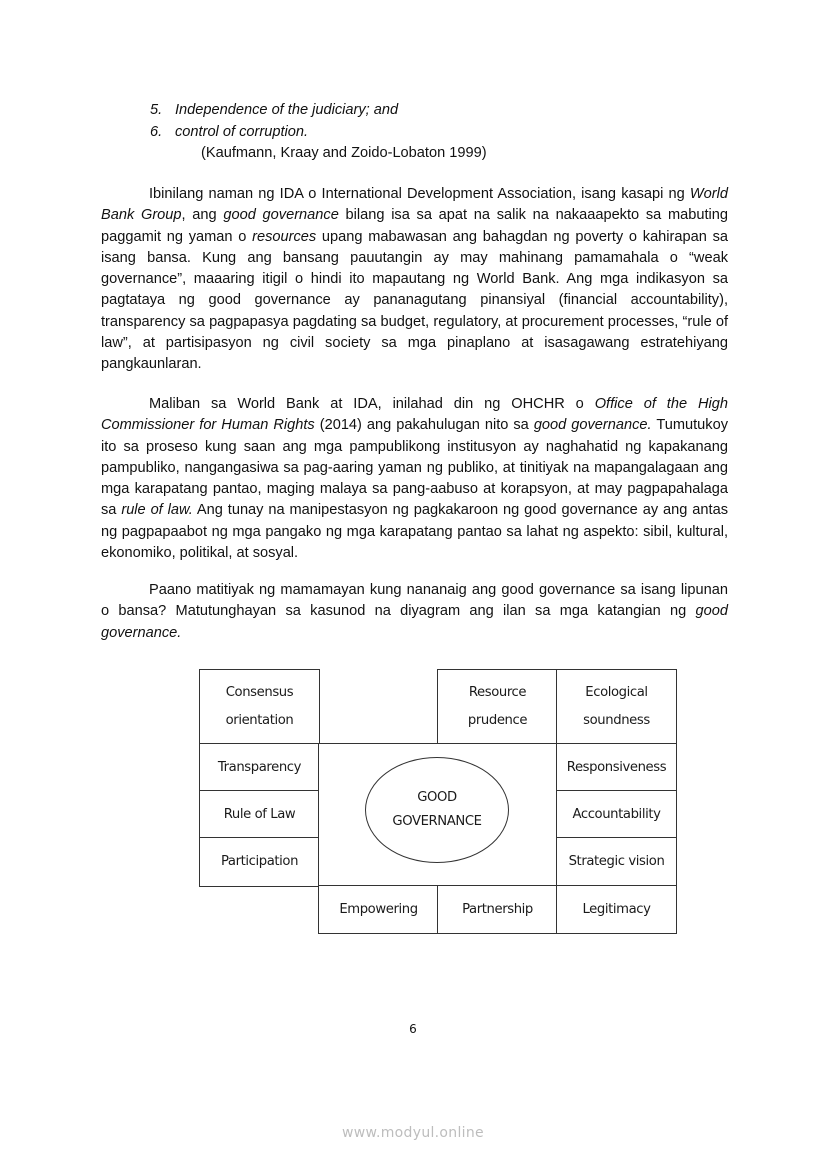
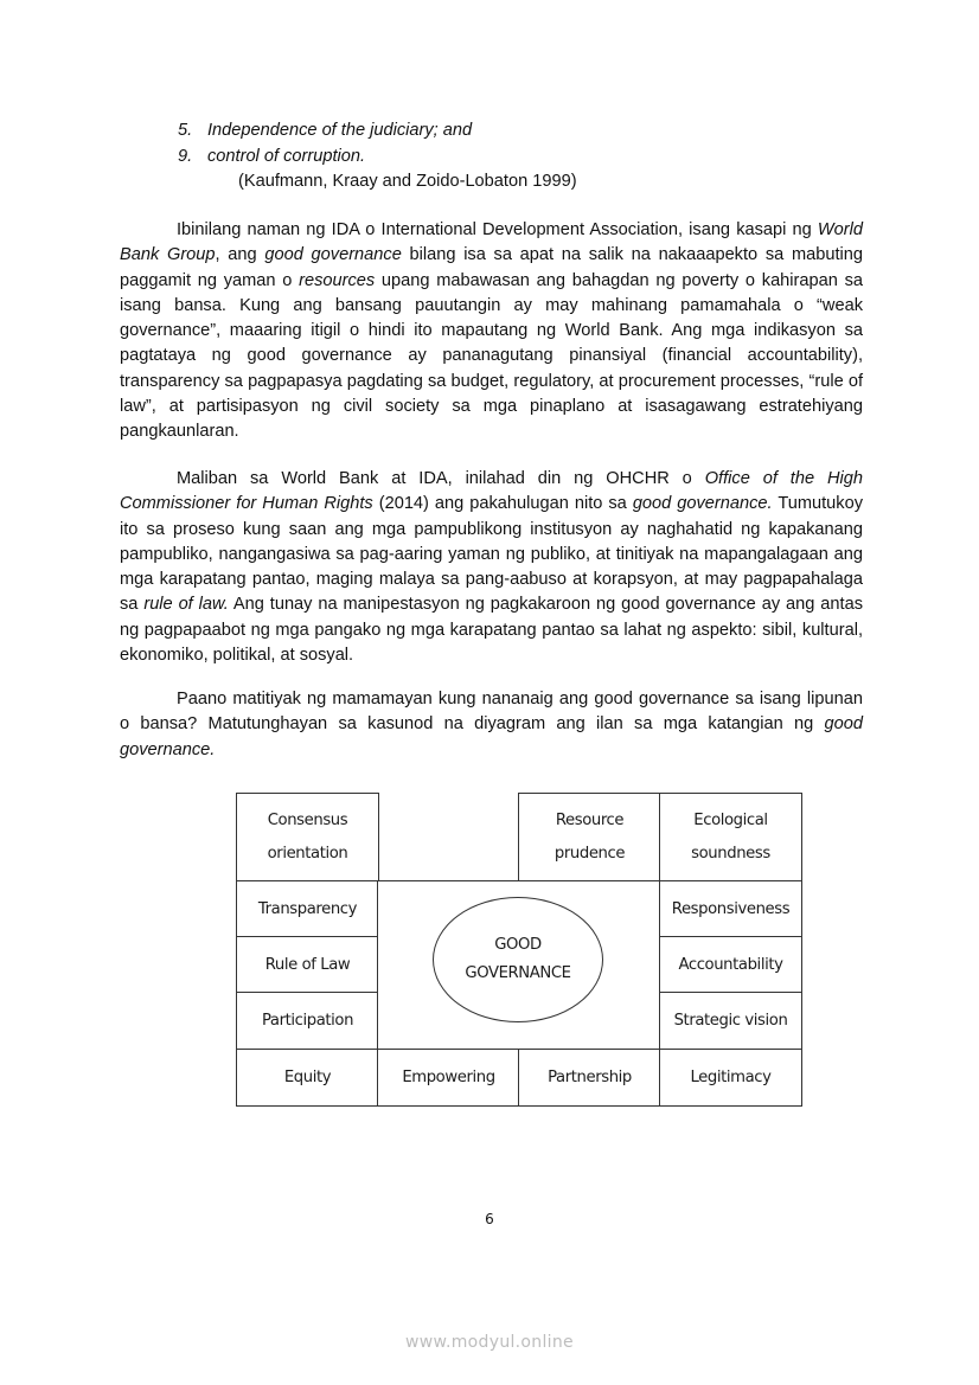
  5.
  Independence of the judiciary; and
- 6.
+ 9.
  control of corruption.
  (Kaufmann, Kraay and Zoido-Lobaton 1999)
  Ibinilang naman ng IDA o International Development Association, isang kasapi ng World Bank Group, ang good governance bilang isa sa apat na salik na nakaaapekto sa mabuting paggamit ng yaman o resources upang mabawasan ang bahagdan ng poverty o kahirapan sa isang bansa. Kung ang bansang pauutangin ay may mahinang pamamahala o “weak governance”, maaaring itigil o hindi ito mapautang ng World Bank. Ang mga indikasyon sa pagtataya ng good governance ay pananagutang pinansiyal (financial accountability), transparency sa pagpapasya pagdating sa budget, regulatory, at procurement processes, “rule of law”, at partisipasyon ng civil society sa mga pinaplano at isasagawang estratehiyang pangkaunlaran.
  Maliban sa World Bank at IDA, inilahad din ng OHCHR o Office of the High Commissioner for Human Rights (2014) ang pakahulugan nito sa good governance. Tumutukoy ito sa proseso kung saan ang mga pampublikong institusyon ay naghahatid ng kapakanang pampubliko, nangangasiwa sa pag-aaring yaman ng publiko, at tinitiyak na mapangalagaan ang mga karapatang pantao, maging malaya sa pang-aabuso at korapsyon, at may pagpapahalaga sa rule of law. Ang tunay na manipestasyon ng pagkakaroon ng good governance ay ang antas ng pagpapaabot ng mga pangako ng mga karapatang pantao sa lahat ng aspekto: sibil, kultural, ekonomiko, politikal, at sosyal.
  Paano matitiyak ng mamamayan kung nananaig ang good governance sa isang lipunan o bansa? Matutunghayan sa kasunod na diyagram ang ilan sa mga katangian ng good governance.
  Consensus
  orientation
  Resource
  prudence
  Ecological
  soundness
  Transparency
  Rule of Law
  Participation
  GOOD
  GOVERNANCE
  Responsiveness
  Accountability
  Strategic vision
+ Equity
  Empowering
  Partnership
  Legitimacy
  6
  www.modyul.online
